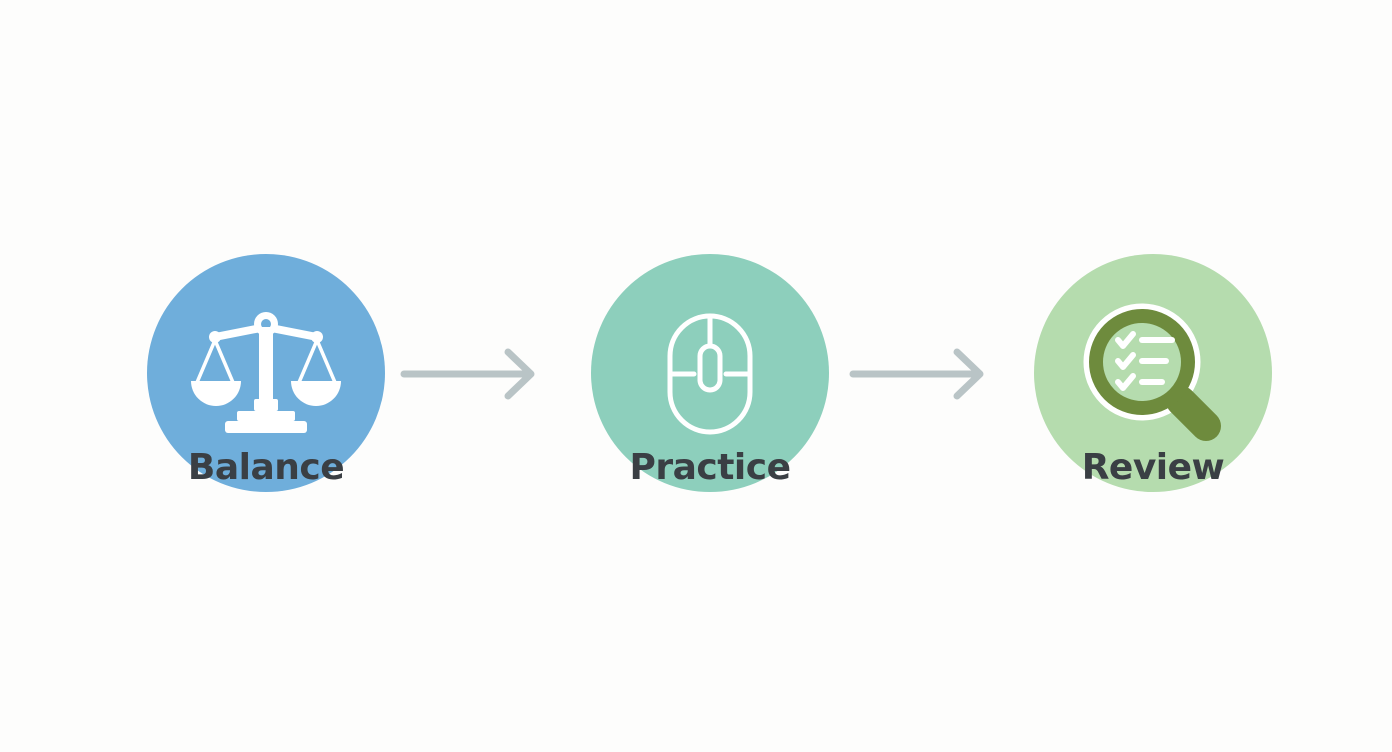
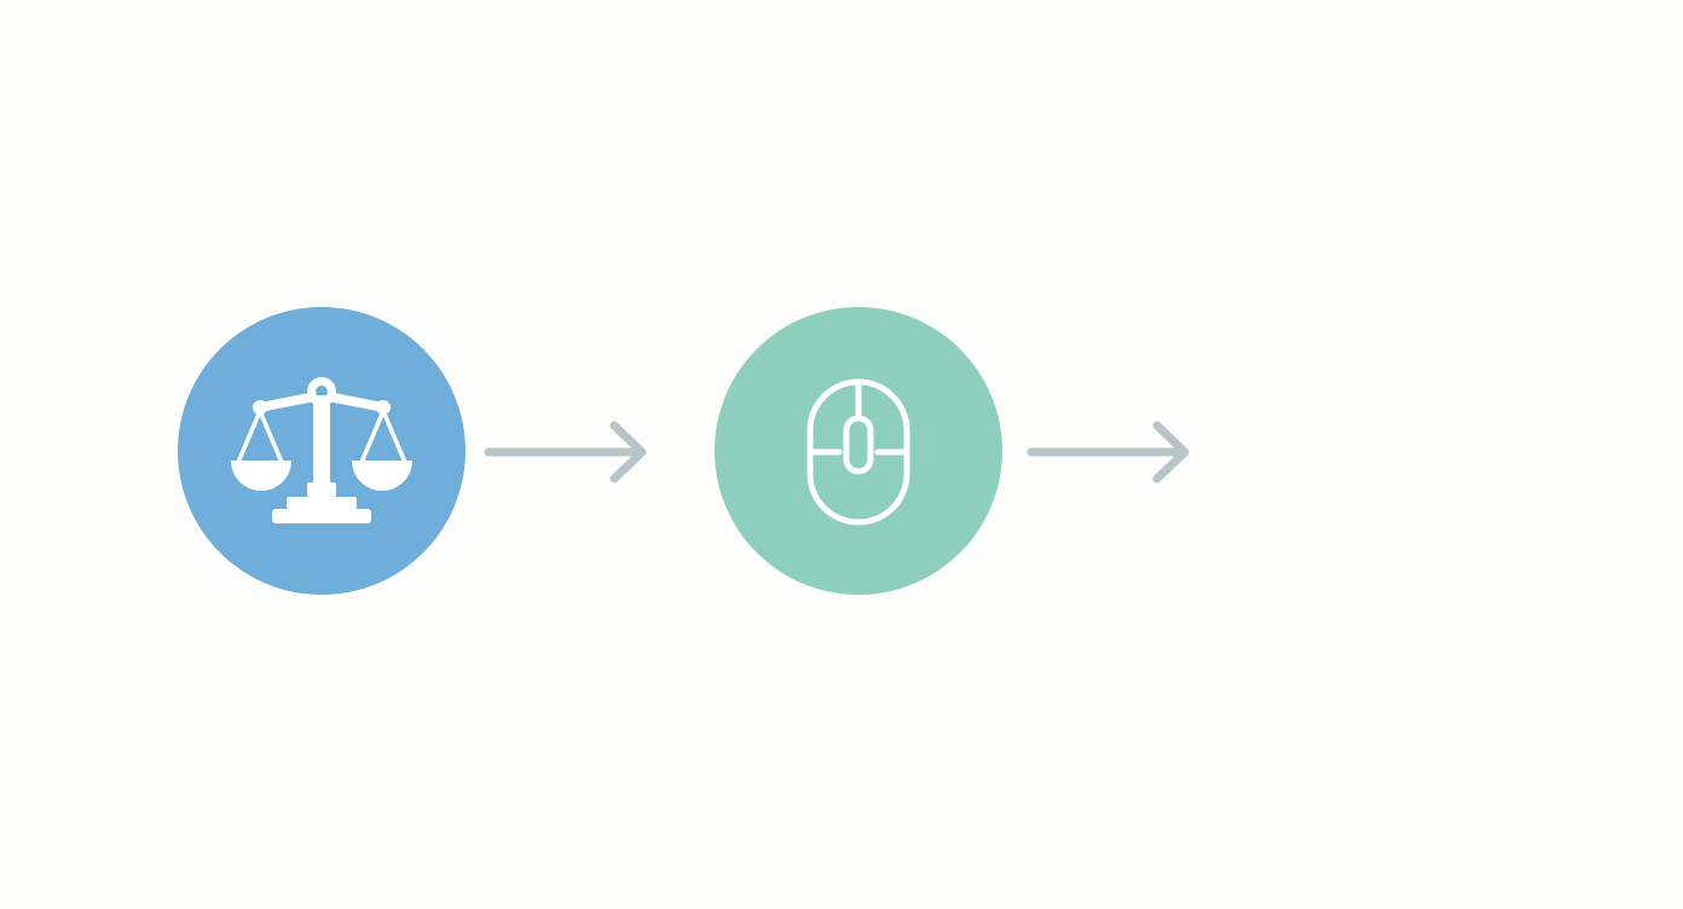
- Balance
- Practice
- Review
